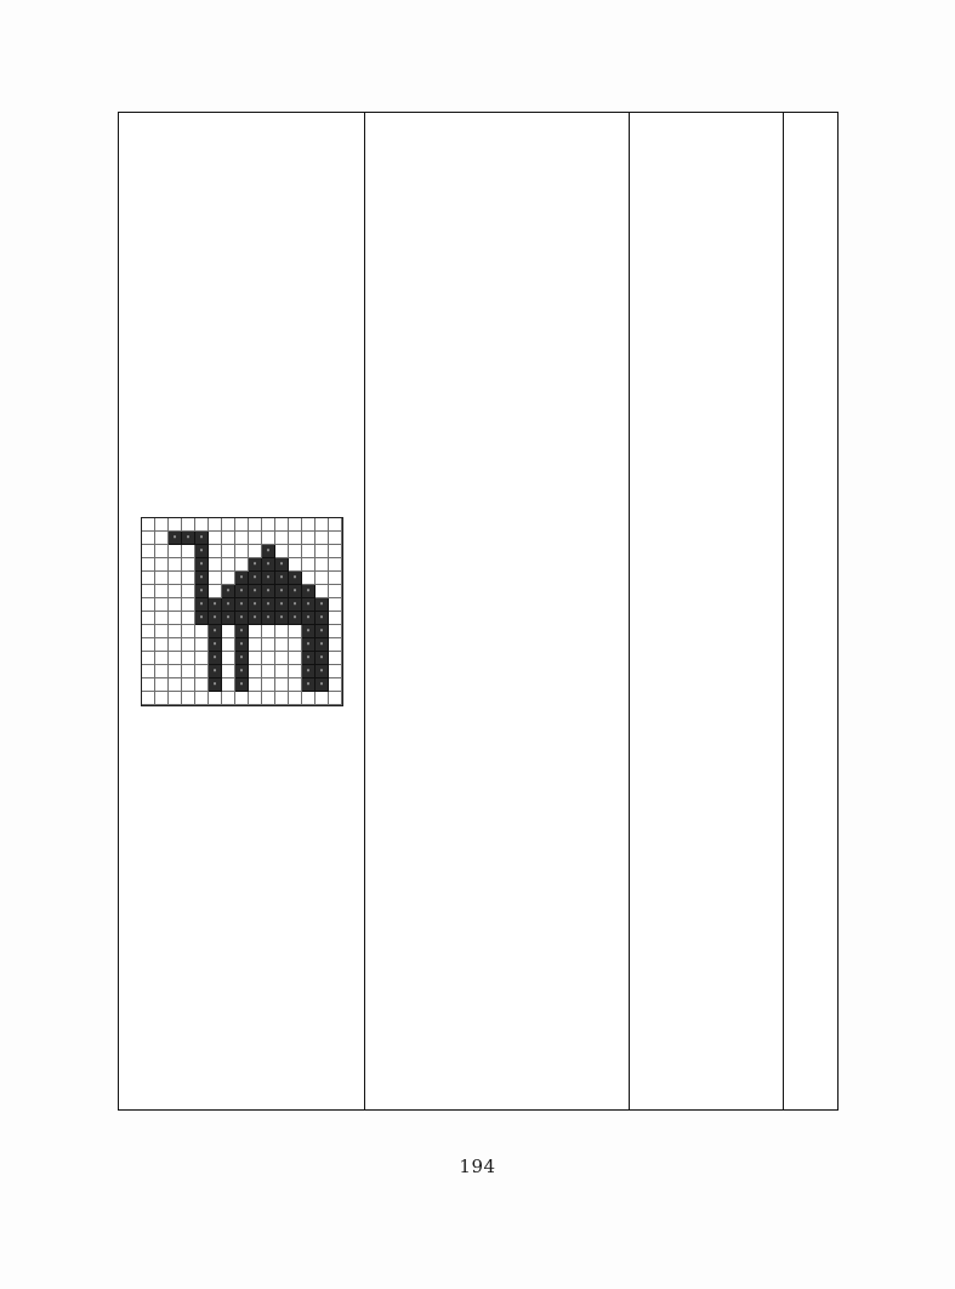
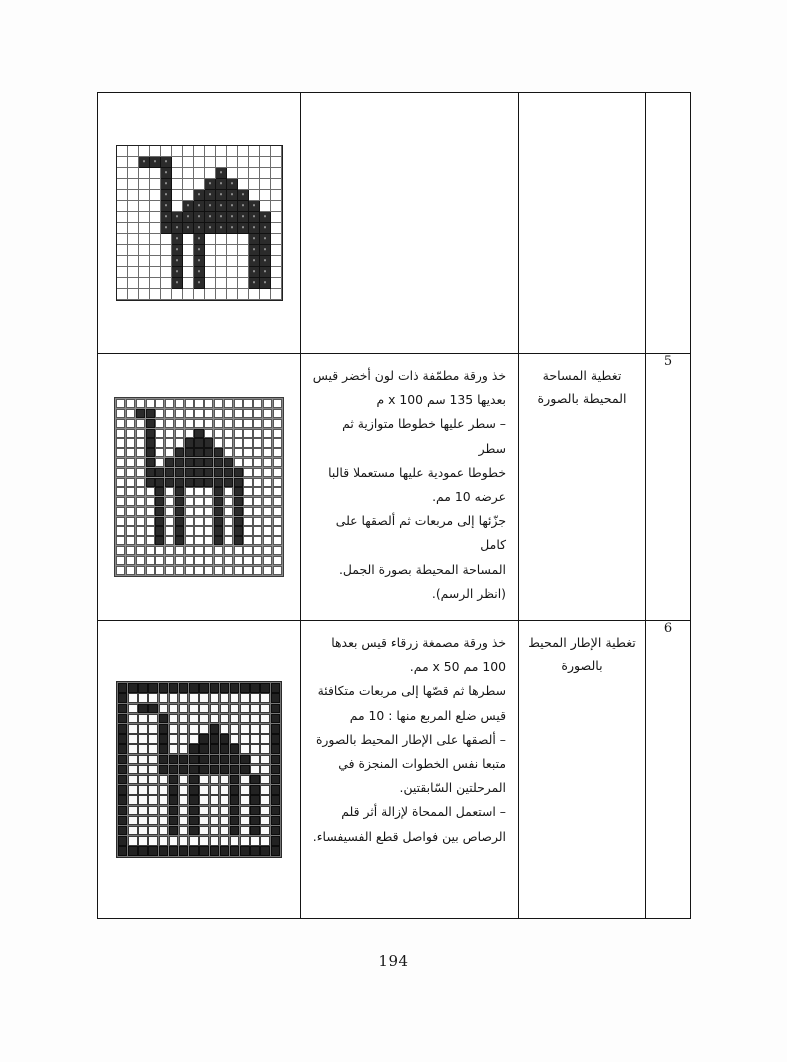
+ 	خذ ورقة مطمّفة ذات لون أخضر قيس بعديها 135 سم x 100 م – سطر عليها خطوطا متوازية ثم سطر خطوطا عمودية عليها مستعملا قالبا عرضه 10 مم. جزّئها إلى مربعات ثم ألصقها على كامل المساحة المحيطة بصورة الجمل. (انظر الرسم).	تغطية المساحة المحيطة بالصورة	5
+ 	خذ ورقة مصمغة زرقاء قيس بعدها 100 مم x 50 مم. سطرها ثم قصّها إلى مربعات متكافئة قيس ضلع المربع منها : 10 مم – ألصقها على الإطار المحيط بالصورة متبعا نفس الخطوات المنجزة في المرحلتين السّابقتين. – استعمل الممحاة لإزالة أثر قلم الرصاص بين فواصل قطع الفسيفساء.	تغطية الإطار المحيط بالصورة	6
  194
